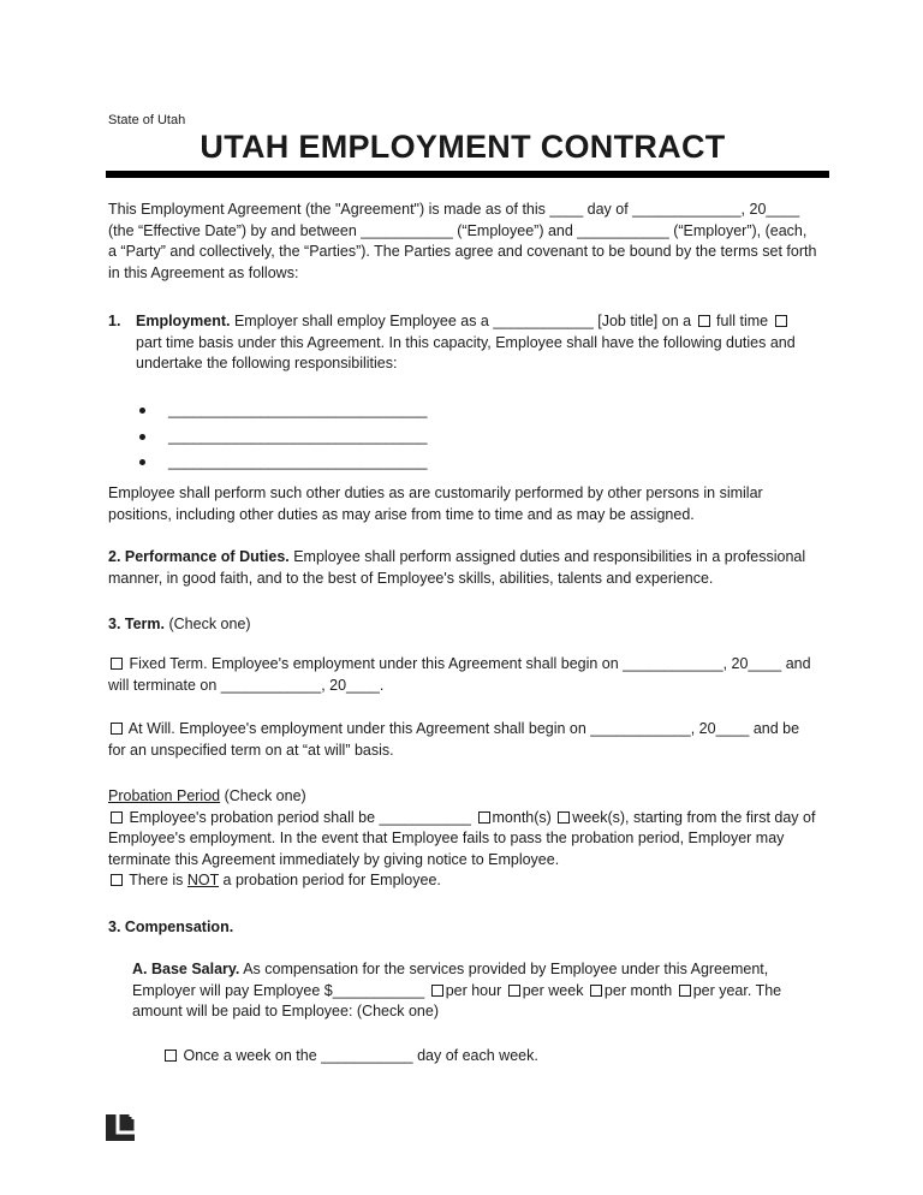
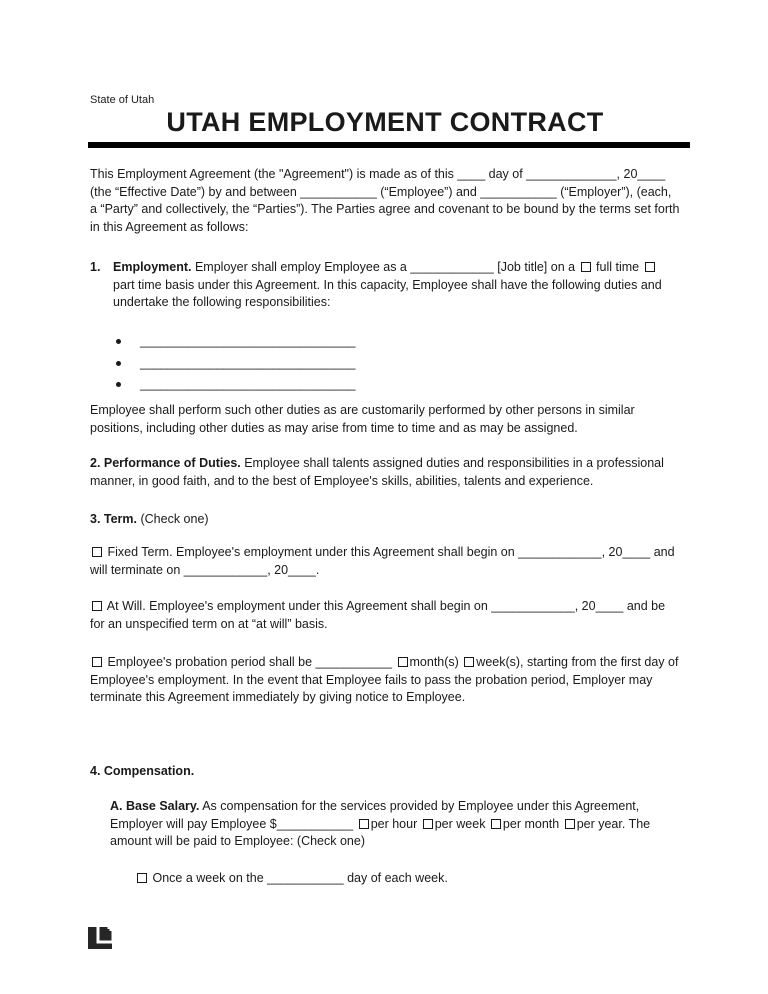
  State of Utah
  UTAH EMPLOYMENT CONTRACT
  This Employment Agreement (the "Agreement") is made as of this ____ day of _____________, 20____ (the “Effective Date”) by and between ___________ (“Employee”) and ___________ (“Employer”), (each, a “Party” and collectively, the “Parties”). The Parties agree and covenant to be bound by the terms set forth in this Agreement as follows:
  1.
  Employment. Employer shall employ Employee as a ____________ [Job title] on a full time part time basis under this Agreement. In this capacity, Employee shall have the following duties and undertake the following responsibilities:
  _______________________________
  _______________________________
  _______________________________
  Employee shall perform such other duties as are customarily performed by other persons in similar positions, including other duties as may arise from time to time and as may be assigned.
- 2. Performance of Duties. Employee shall perform assigned duties and responsibilities in a professional manner, in good faith, and to the best of Employee's skills, abilities, talents and experience.
+ 2. Performance of Duties. Employee shall talents assigned duties and responsibilities in a professional manner, in good faith, and to the best of Employee's skills, abilities, talents and experience.
  3. Term. (Check one)
  Fixed Term. Employee's employment under this Agreement shall begin on ____________, 20____ and will terminate on ____________, 20____.
  At Will. Employee's employment under this Agreement shall begin on ____________, 20____ and be for an unspecified term on at “at will” basis.
- Probation Period (Check one)
  Employee's probation period shall be ___________ month(s) week(s), starting from the first day of Employee's employment. In the event that Employee fails to pass the probation period, Employer may terminate this Agreement immediately by giving notice to Employee.
- There is NOT a probation period for Employee.
- 3. Compensation.
+ 4. Compensation.
  A. Base Salary. As compensation for the services provided by Employee under this Agreement, Employer will pay Employee $___________ per hour per week per month per year. The amount will be paid to Employee: (Check one)
  Once a week on the ___________ day of each week.
